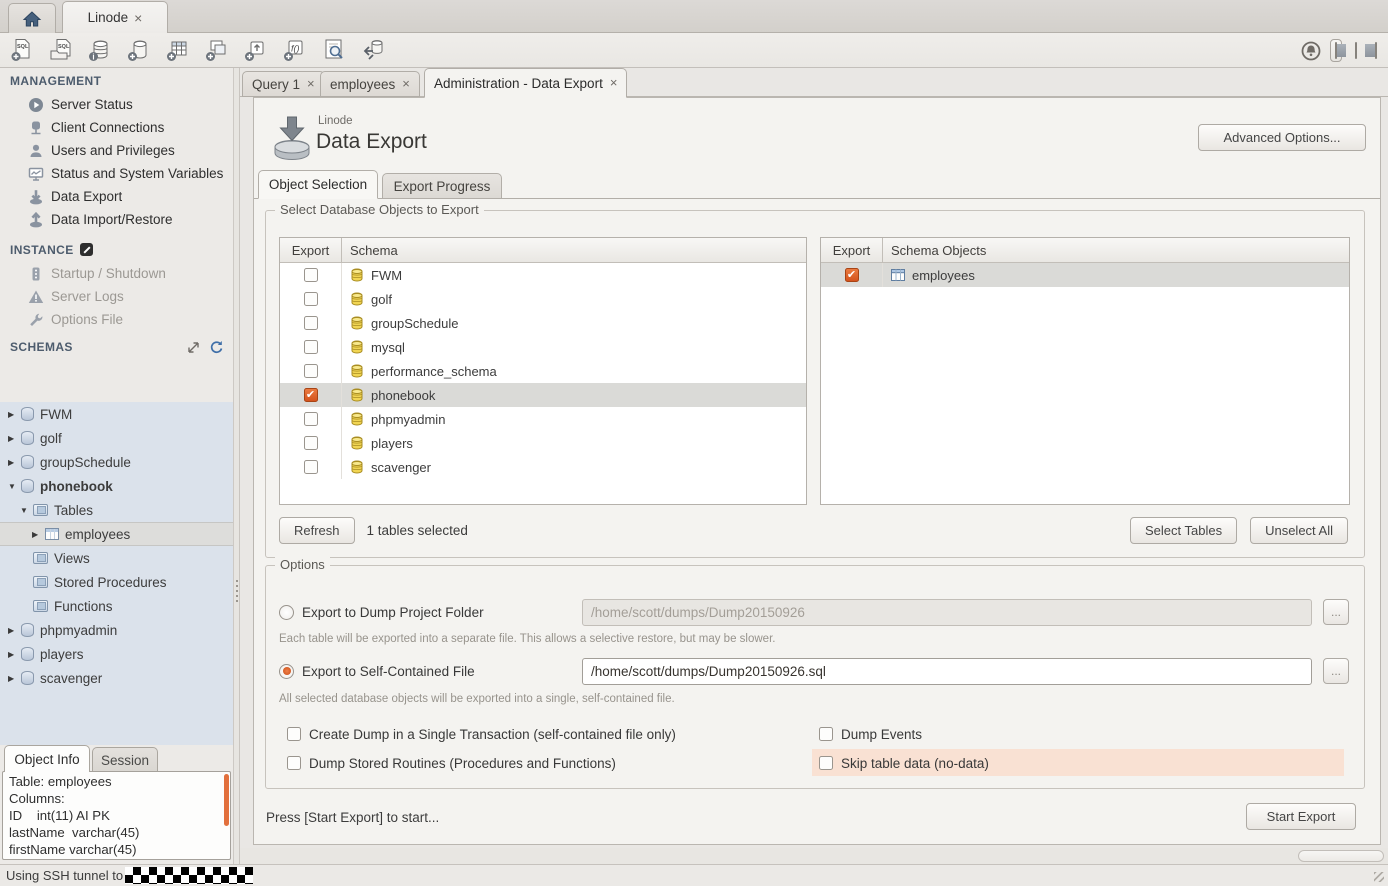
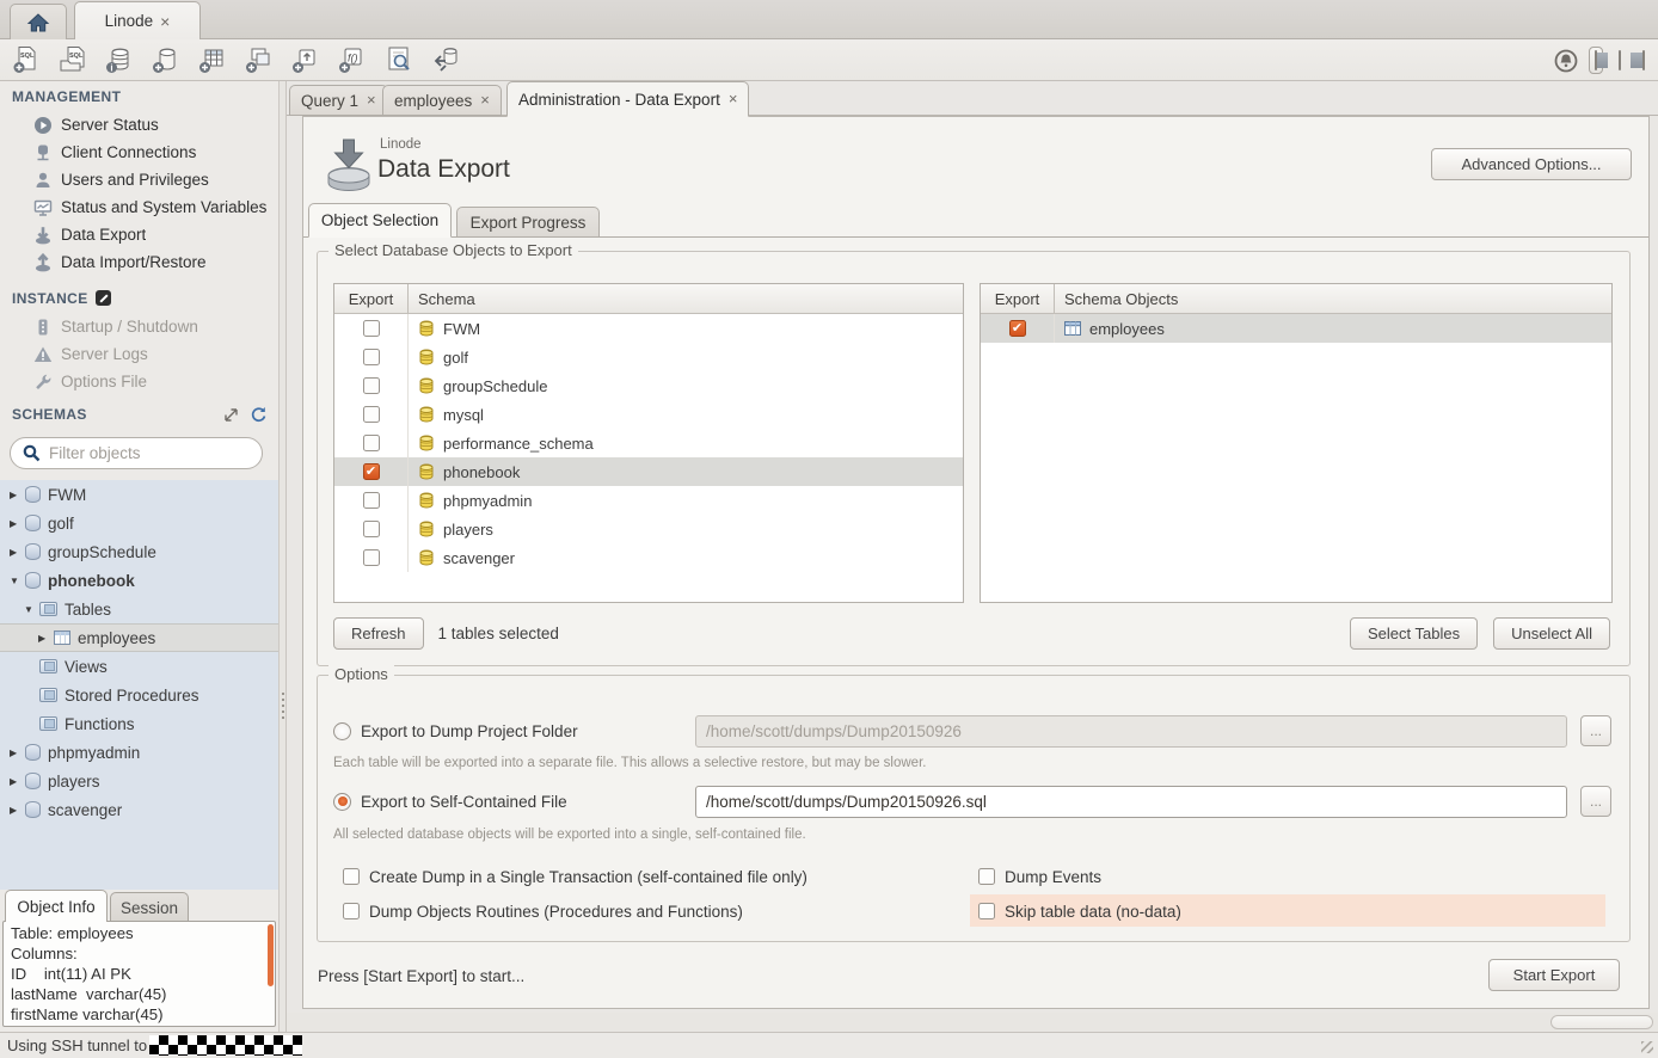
  Linode
  ×
  i
  f()
  MANAGEMENT
  Server Status
  Client Connections
  Users and Privileges
  Status and System Variables
  Data Export
  Data Import/Restore
  INSTANCE
  Startup / Shutdown
  Server Logs
  Options File
  SCHEMAS
+ Filter objects
  FWM
  golf
  groupSchedule
  phonebook
  Tables
  employees
  Views
  Stored Procedures
  Functions
  phpmyadmin
  players
  scavenger
  Object Info
  Session
  Table: employees
  Columns:
  ID int(11) AI PK
  lastName varchar(45)
  firstName varchar(45)
  Query 1
  ×
  employees
  ×
  Administration - Data Export
  ×
  Linode
  Data Export
  Advanced Options...
  Object Selection
  Export Progress
  Select Database Objects to Export
  Export
  Schema
  FWM
  golf
  groupSchedule
  mysql
  performance_schema
  phonebook
  phpmyadmin
  players
  scavenger
  Export
  Schema Objects
  employees
  Refresh
  1 tables selected
  Select Tables
  Unselect All
  Options
  Export to Dump Project Folder
  /home/scott/dumps/Dump20150926
  ...
  Each table will be exported into a separate file. This allows a selective restore, but may be slower.
  Export to Self-Contained File
  /home/scott/dumps/Dump20150926.sql
  ...
  All selected database objects will be exported into a single, self-contained file.
  Create Dump in a Single Transaction (self-contained file only)
  Dump Events
- Dump Stored Routines (Procedures and Functions)
+ Dump Objects Routines (Procedures and Functions)
  Skip table data (no-data)
  Press [Start Export] to start...
  Start Export
  Using SSH tunnel to
